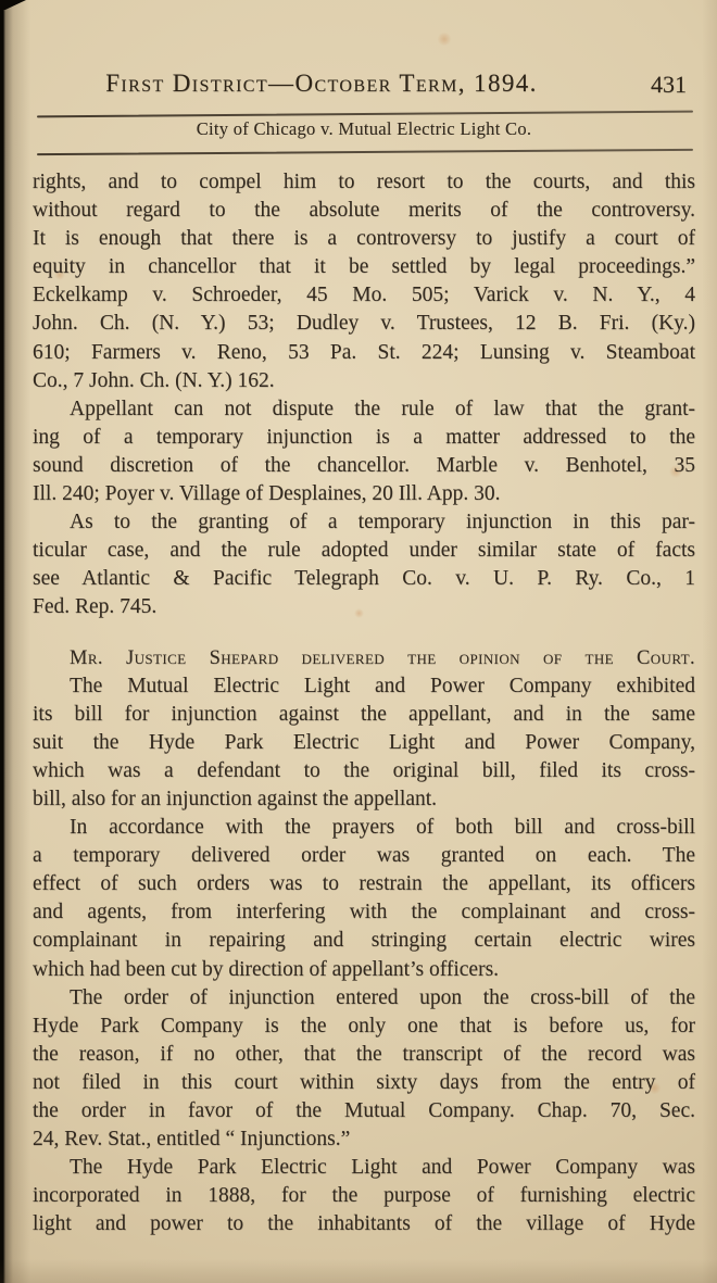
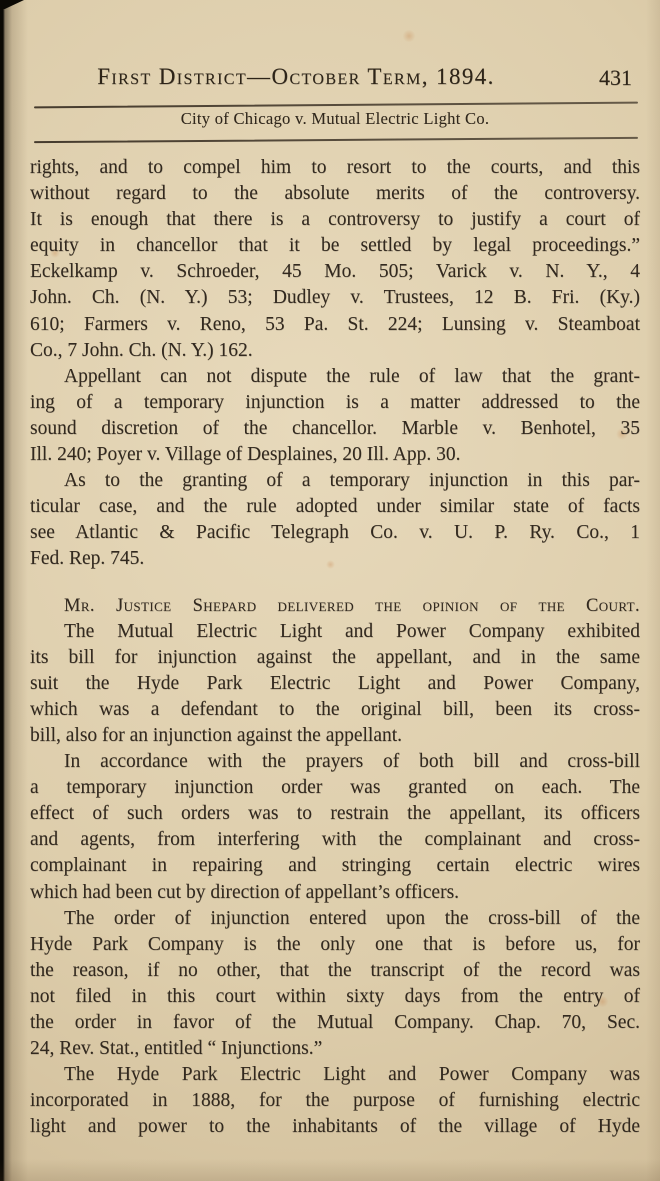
  First District—October Term, 1894.
  431
  City of Chicago v. Mutual Electric Light Co.
  rights, and to compel him to resort to the courts, and this
  without regard to the absolute merits of the controversy.
  It is enough that there is a controversy to justify a court of
  equity in chancellor that it be settled by legal proceedings.”
  Eckelkamp v. Schroeder, 45 Mo. 505; Varick v. N. Y., 4
  John. Ch. (N. Y.) 53; Dudley v. Trustees, 12 B. Fri. (Ky.)
  610; Farmers v. Reno, 53 Pa. St. 224; Lunsing v. Steamboat
  Co., 7 John. Ch. (N. Y.) 162.
  Appellant can not dispute the rule of law that the grant-
  ing of a temporary injunction is a matter addressed to the
  sound discretion of the chancellor. Marble v. Benhotel, 35
  Ill. 240; Poyer v. Village of Desplaines, 20 Ill. App. 30.
  As to the granting of a temporary injunction in this par-
  ticular case, and the rule adopted under similar state of facts
  see Atlantic & Pacific Telegraph Co. v. U. P. Ry. Co., 1
  Fed. Rep. 745.
  Mr. Justice Shepard delivered the opinion of the Court.
  The Mutual Electric Light and Power Company exhibited
  its bill for injunction against the appellant, and in the same
  suit the Hyde Park Electric Light and Power Company,
- which was a defendant to the original bill, filed its cross-
+ which was a defendant to the original bill, been its cross-
  bill, also for an injunction against the appellant.
  In accordance with the prayers of both bill and cross-bill
- a temporary delivered order was granted on each. The
+ a temporary injunction order was granted on each. The
  effect of such orders was to restrain the appellant, its officers
  and agents, from interfering with the complainant and cross-
  complainant in repairing and stringing certain electric wires
  which had been cut by direction of appellant’s officers.
  The order of injunction entered upon the cross-bill of the
  Hyde Park Company is the only one that is before us, for
  the reason, if no other, that the transcript of the record was
  not filed in this court within sixty days from the entry of
  the order in favor of the Mutual Company. Chap. 70, Sec.
  24, Rev. Stat., entitled “ Injunctions.”
  The Hyde Park Electric Light and Power Company was
  incorporated in 1888, for the purpose of furnishing electric
  light and power to the inhabitants of the village of Hyde
